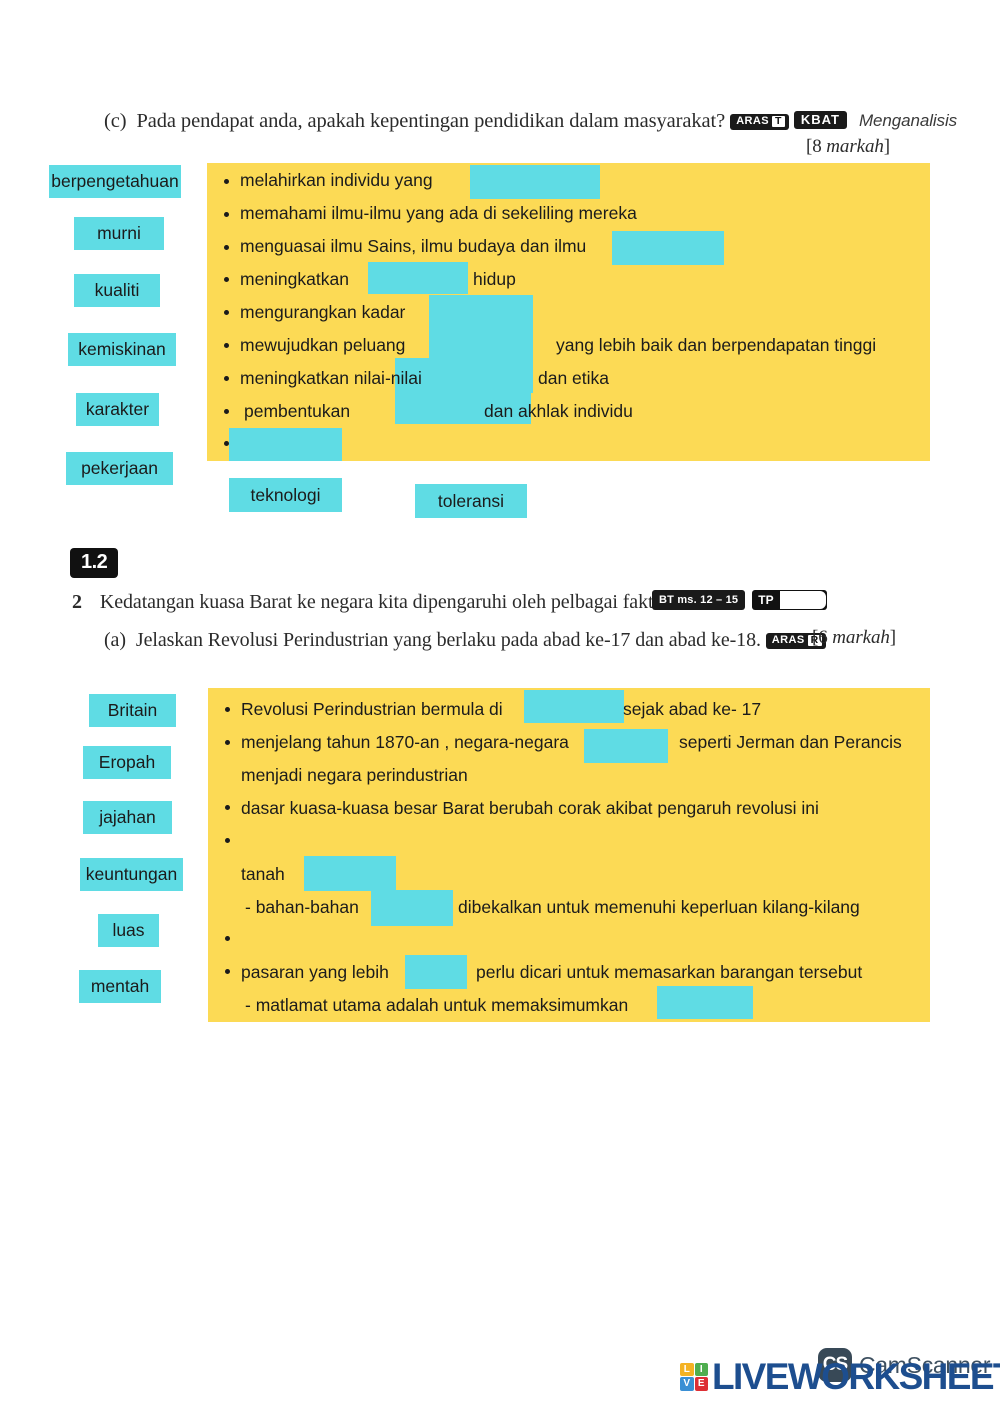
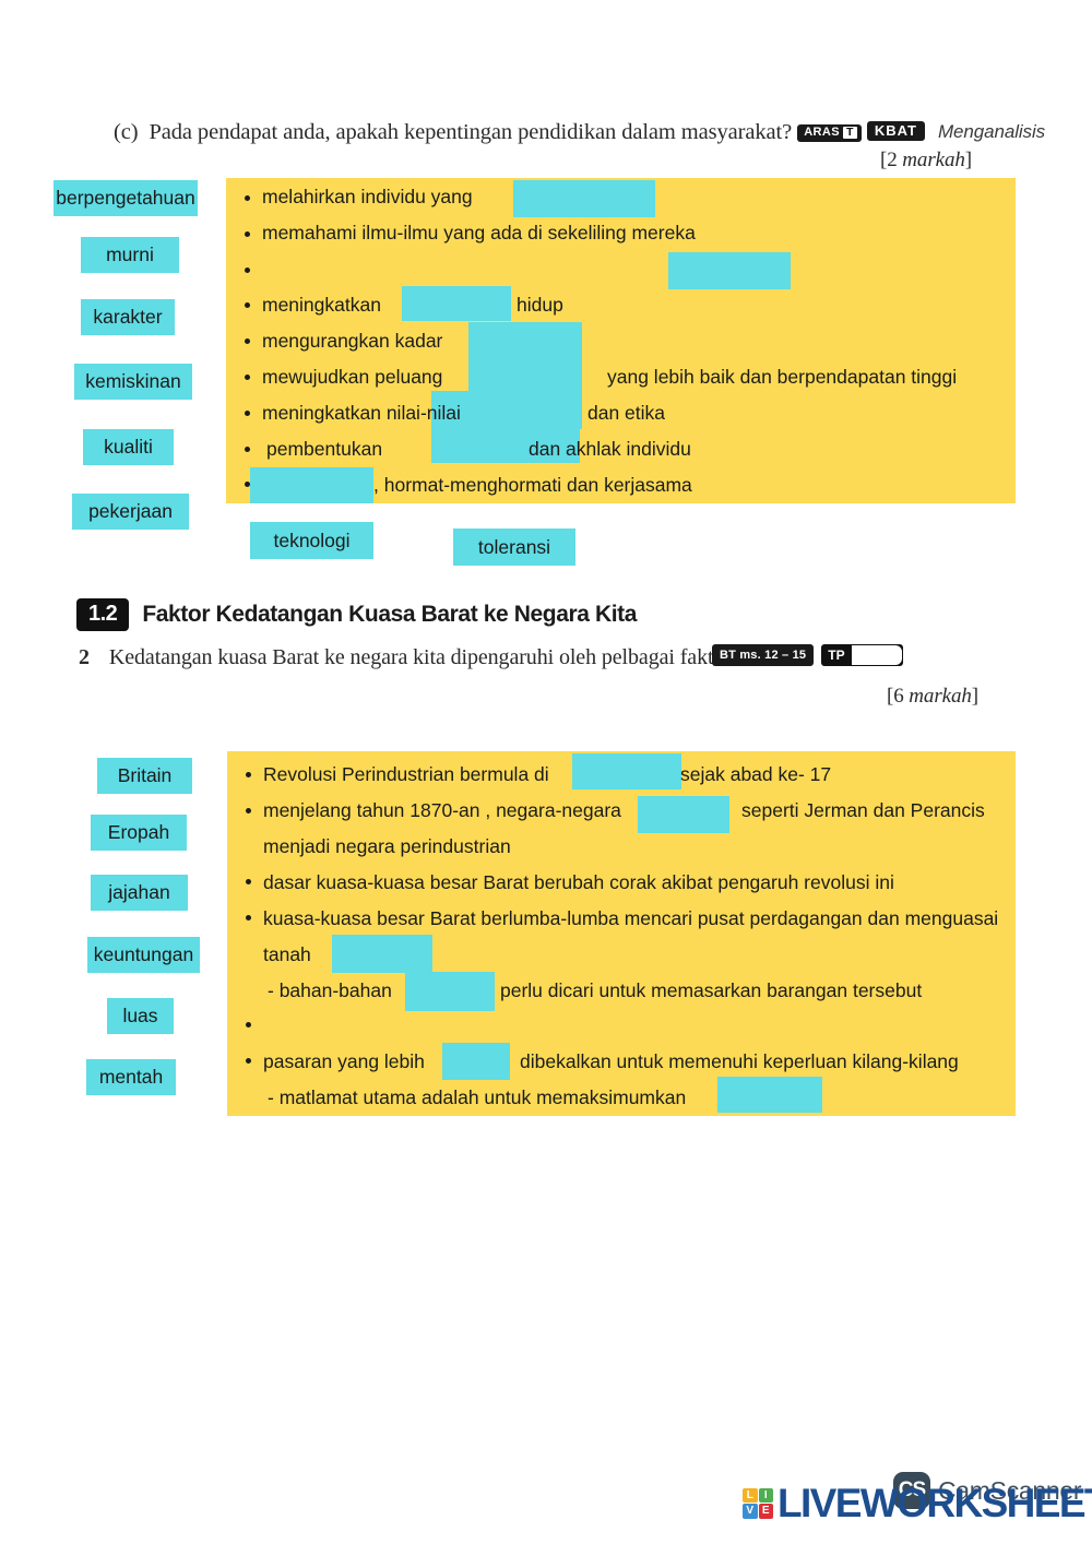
  (c) Pada pendapat anda, apakah kepentingan pendidikan dalam masyarakat? ARAS T KBAT Menganalisis
- [8 markah]
+ [2 markah]
  melahirkan individu yang
  memahami ilmu-ilmu yang ada di sekeliling mereka
- menguasai ilmu Sains, ilmu budaya dan ilmu
  meningkatkan
  hidup
  mengurangkan kadar
  mewujudkan peluang
  yang lebih baik dan berpendapatan tinggi
  meningkatkan nilai-nilai
  dan etika
  pembentukan
  dan akhlak individu
+ , hormat-menghormati dan kerjasama
  berpengetahuan
  murni
- kualiti
+ karakter
  kemiskinan
- karakter
+ kualiti
  pekerjaan
  teknologi
  toleransi
  1.2
+ Faktor Kedatangan Kuasa Barat ke Negara Kita
  2 Kedatangan kuasa Barat ke negara kita dipengaruhi oleh pelbagai fakt
  BT ms. 12 – 15
  TP
- (a) Jelaskan Revolusi Perindustrian yang berlaku pada abad ke-17 dan abad ke-18. ARAS R
  [6 markah]
  Revolusi Perindustrian bermula di
  sejak abad ke- 17
  menjelang tahun 1870-an , negara-negara
  seperti Jerman dan Perancis
  menjadi negara perindustrian
  dasar kuasa-kuasa besar Barat berubah corak akibat pengaruh revolusi ini
+ kuasa-kuasa besar Barat berlumba-lumba mencari pusat perdagangan dan menguasai
  tanah
  - bahan-bahan
- dibekalkan untuk memenuhi keperluan kilang-kilang
+ perlu dicari untuk memasarkan barangan tersebut
  pasaran yang lebih
- perlu dicari untuk memasarkan barangan tersebut
+ dibekalkan untuk memenuhi keperluan kilang-kilang
  - matlamat utama adalah untuk memaksimumkan
  Britain
  Eropah
  jajahan
  keuntungan
  luas
  mentah
  CS
  CamScanner
  L
  I
  V
  E
  LIVEWORKSHEE
